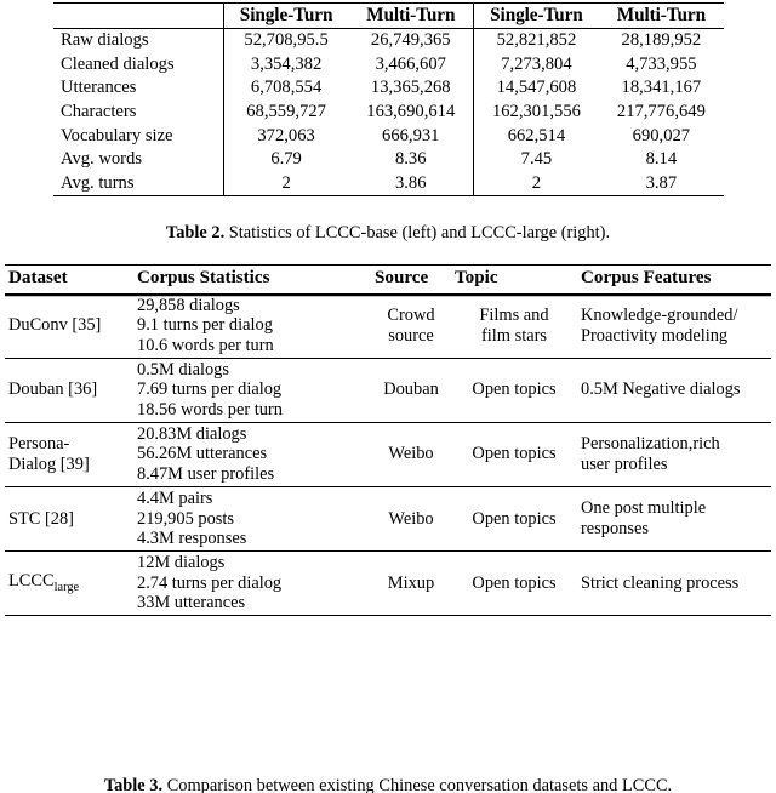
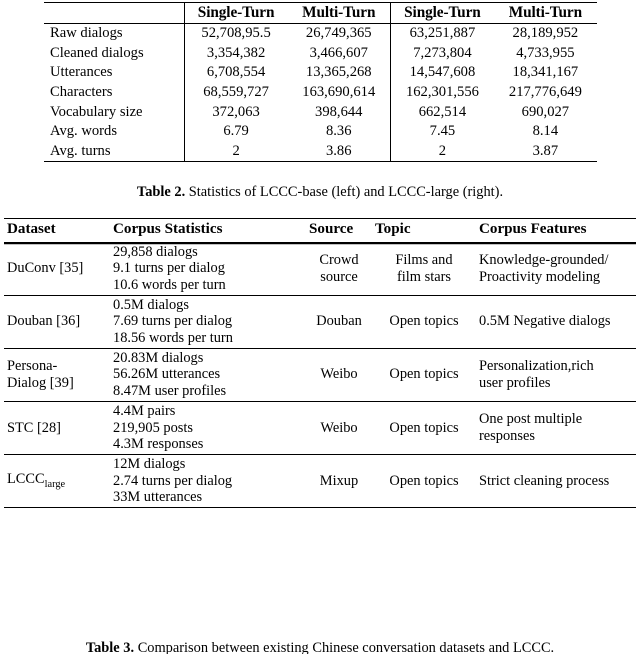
  	Single-Turn	Multi-Turn	Single-Turn	Multi-Turn
- Raw dialogs	52,708,95.5	26,749,365	52,821,852	28,189,952
+ Raw dialogs	52,708,95.5	26,749,365	63,251,887	28,189,952
  Cleaned dialogs	3,354,382	3,466,607	7,273,804	4,733,955
  Utterances	6,708,554	13,365,268	14,547,608	18,341,167
  Characters	68,559,727	163,690,614	162,301,556	217,776,649
- Vocabulary size	372,063	666,931	662,514	690,027
+ Vocabulary size	372,063	398,644	662,514	690,027
  Avg. words	6.79	8.36	7.45	8.14
  Avg. turns	2	3.86	2	3.87
  Table 2. Statistics of LCCC-base (left) and LCCC-large (right).
  Dataset	Corpus Statistics	Source	Topic	Corpus Features
  DuConv [35]	29,858 dialogs 9.1 turns per dialog 10.6 words per turn	Crowd source	Films and film stars	Knowledge-grounded/ Proactivity modeling
  Douban [36]	0.5M dialogs 7.69 turns per dialog 18.56 words per turn	Douban	Open topics	0.5M Negative dialogs
  Persona- Dialog [39]	20.83M dialogs 56.26M utterances 8.47M user profiles	Weibo	Open topics	Personalization,rich user profiles
  STC [28]	4.4M pairs 219,905 posts 4.3M responses	Weibo	Open topics	One post multiple responses
  LCCClarge	12M dialogs 2.74 turns per dialog 33M utterances	Mixup	Open topics	Strict cleaning process
  Table 3. Comparison between existing Chinese conversation datasets and LCCC.
